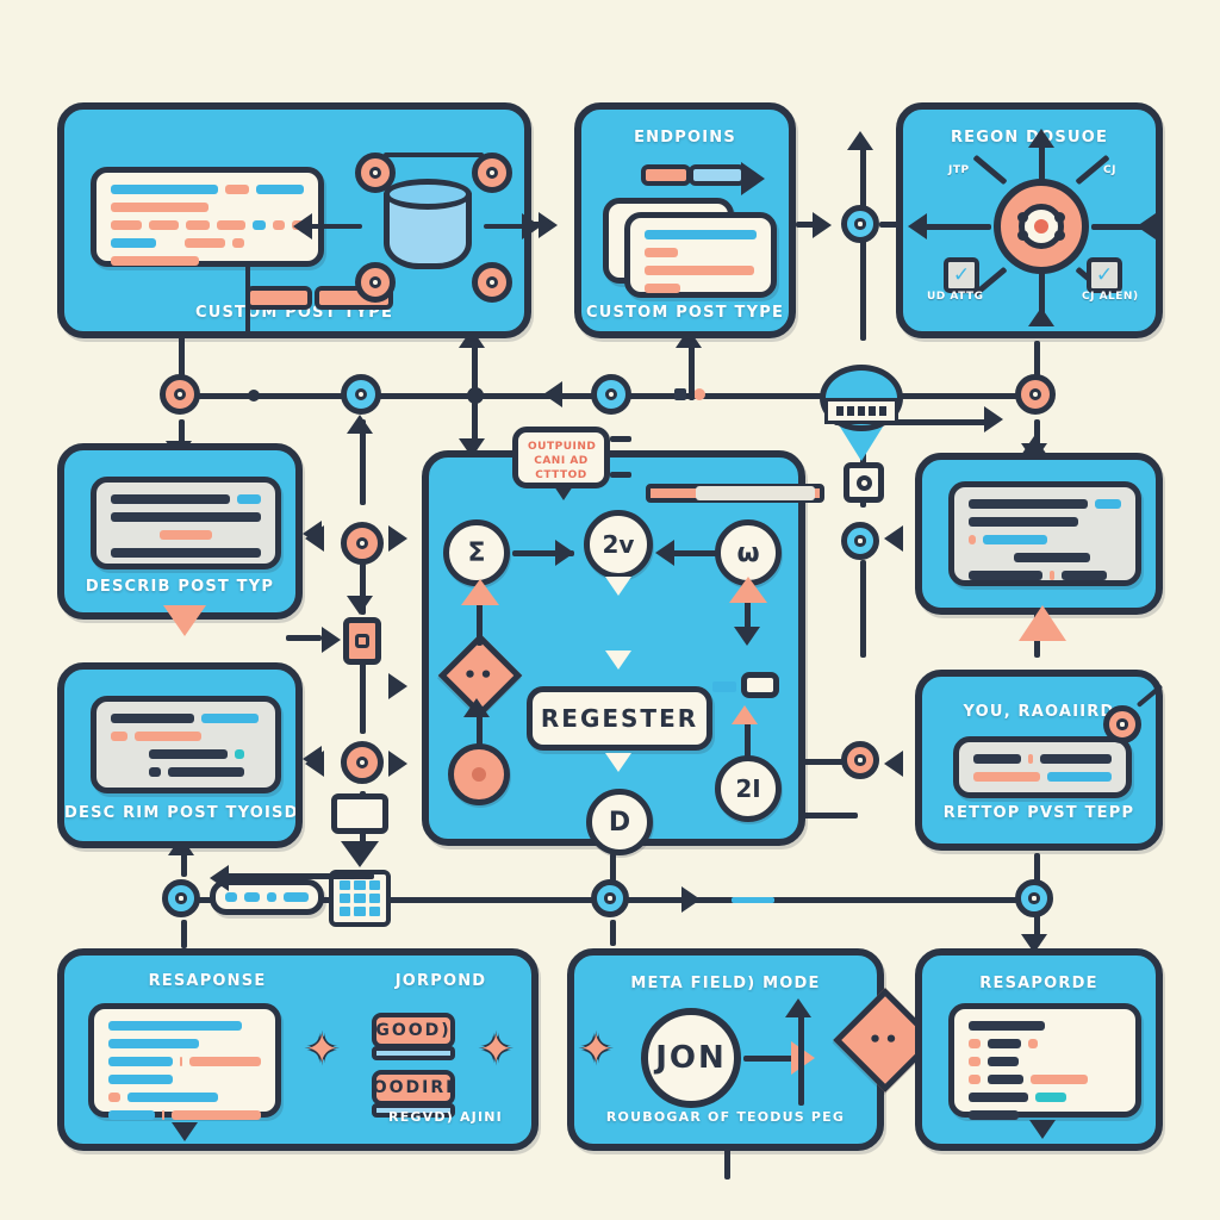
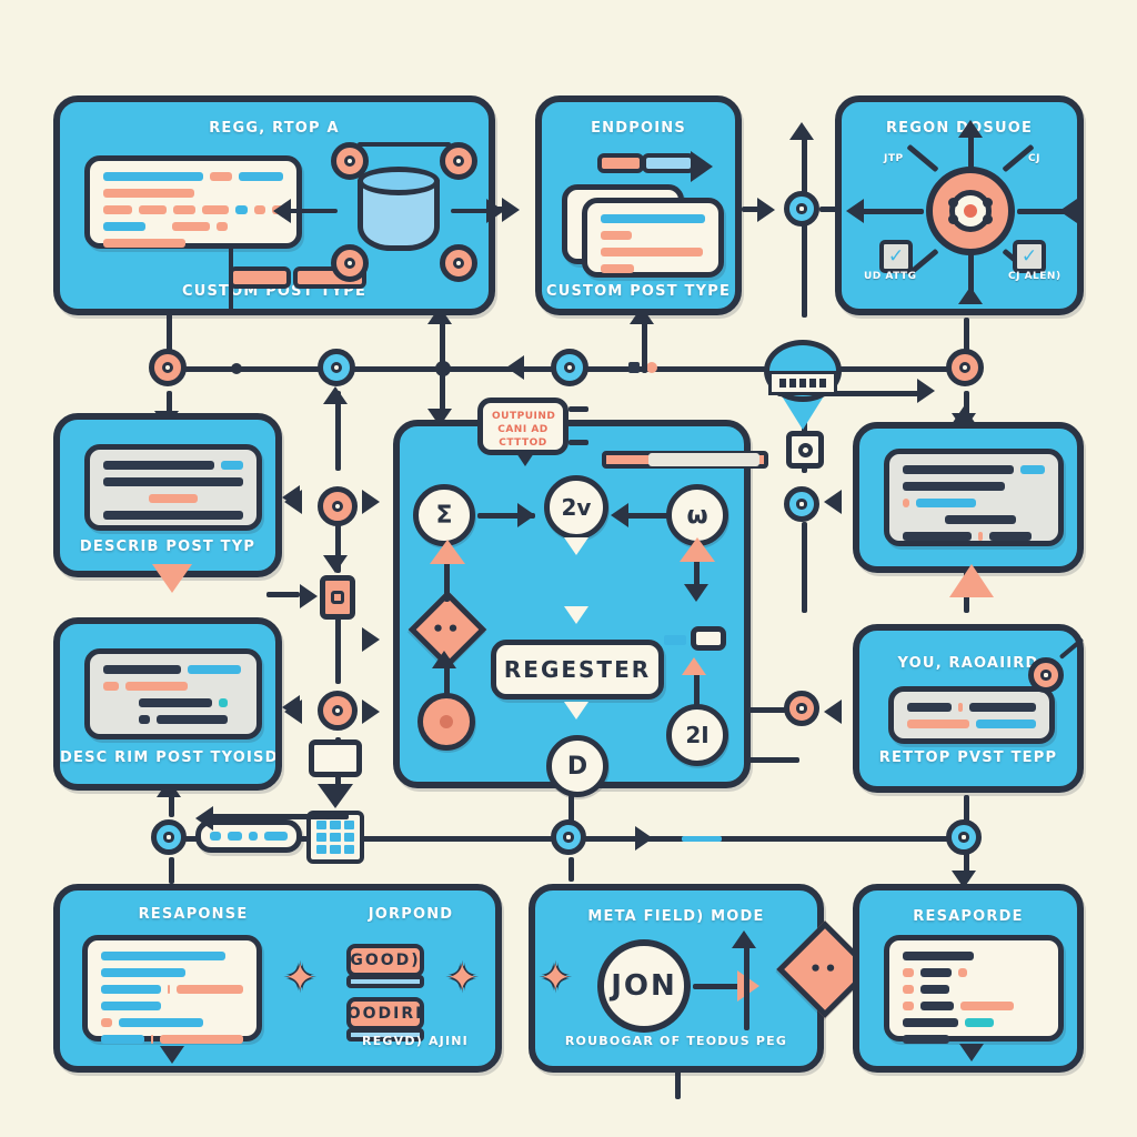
+ REGG, RTOP A
  CUSTOM POST TYPE
  ENDPOINS
  CUSTOM POST TYPE
  REGON DOSUOE
  JTP
  CJ
  ✓
  ✓
  UD ATTG
  CJ ALEN)
  DESCRIB POST TYP
  DESC RIM POST TYOISD
  REGESTER
  Σ
  2ᴠ
  ω
  D
  2I
  OUTPUIND
  CANI AD
  CTTTOD
  YOU, RAOAIIR
  RETTOP PVST TEPP
  RESAPONSE
  JORPOND
  ✦
  GOOD)
  OODIRI
  REGVD) AJINI
  ✦
  META FIELD) MODE
  JON
  ROUBOGAR OF TEODUS PEG
  ✦
  RESAPORDE
